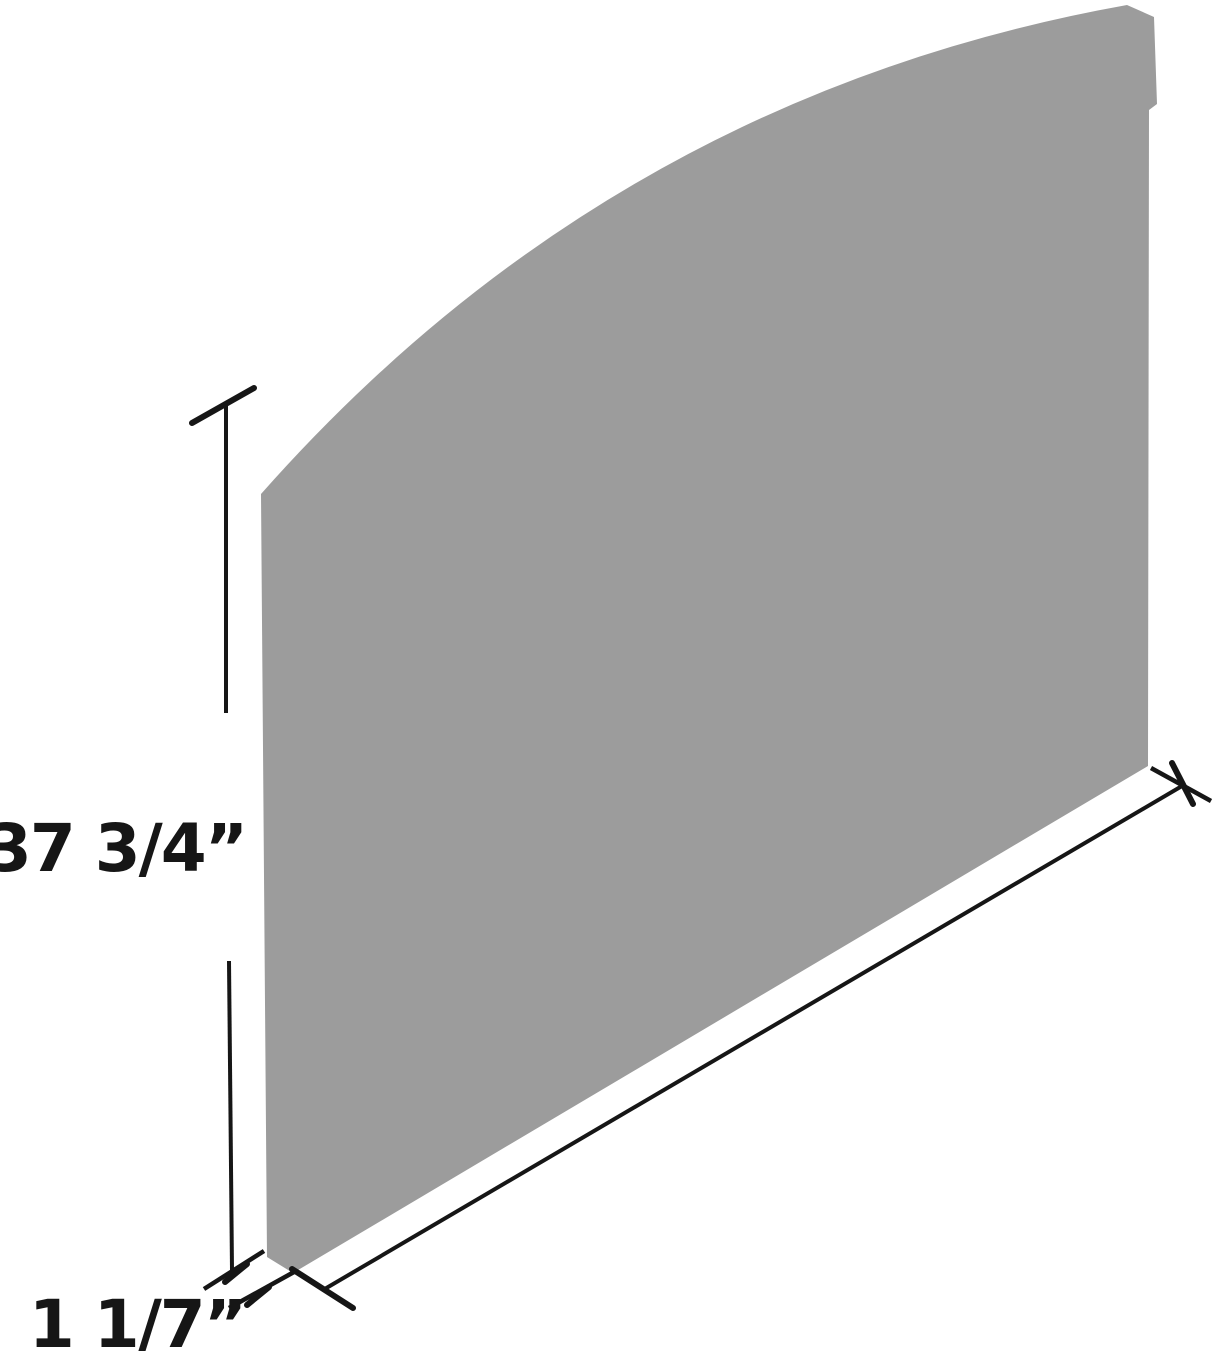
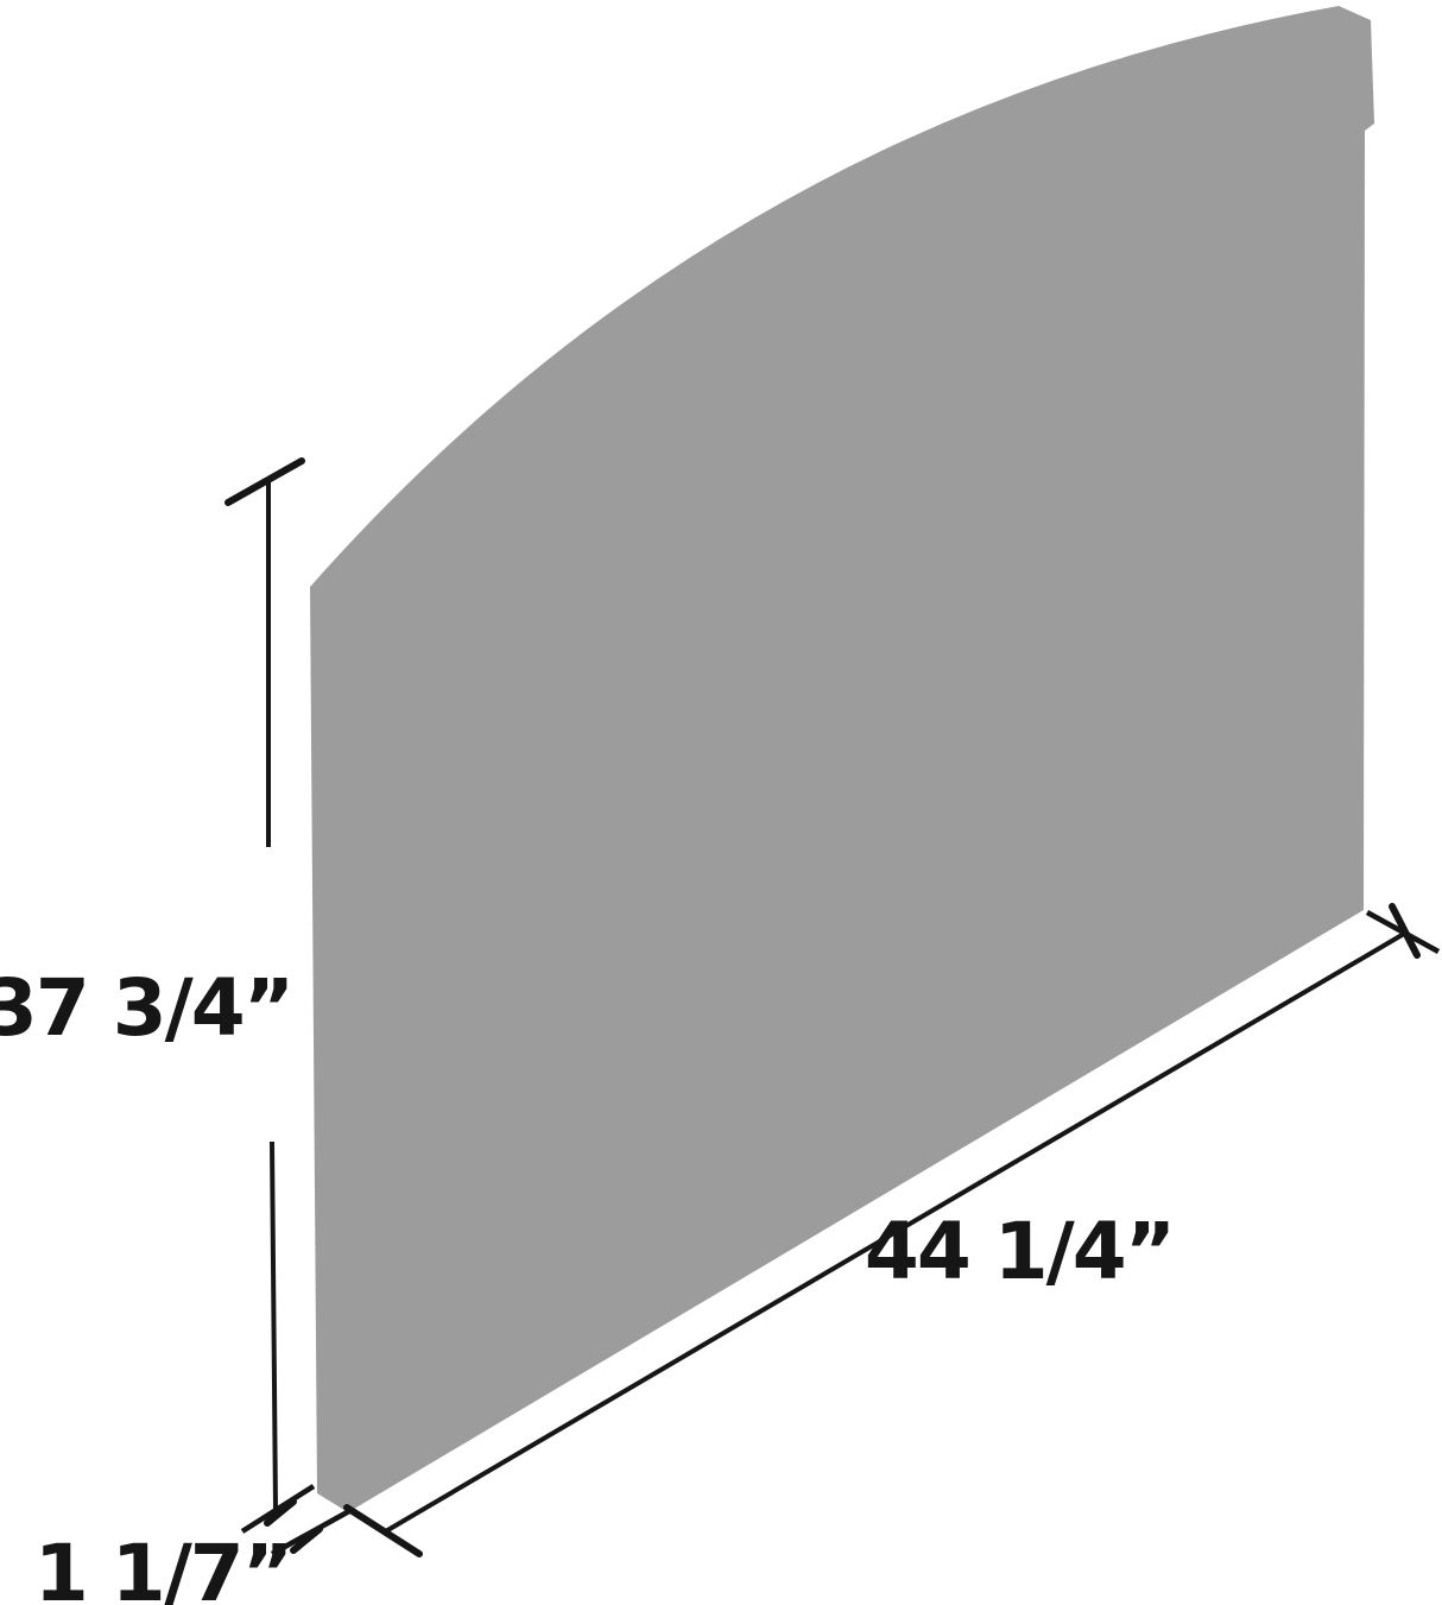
  37 3/4”
+ 44 1/4”
  1 1/7”
